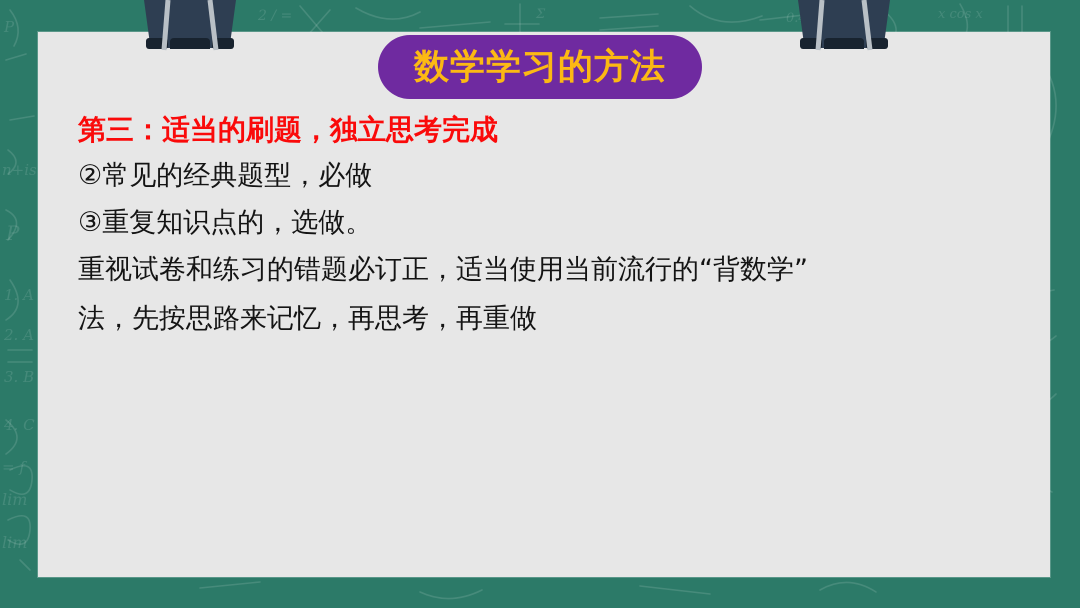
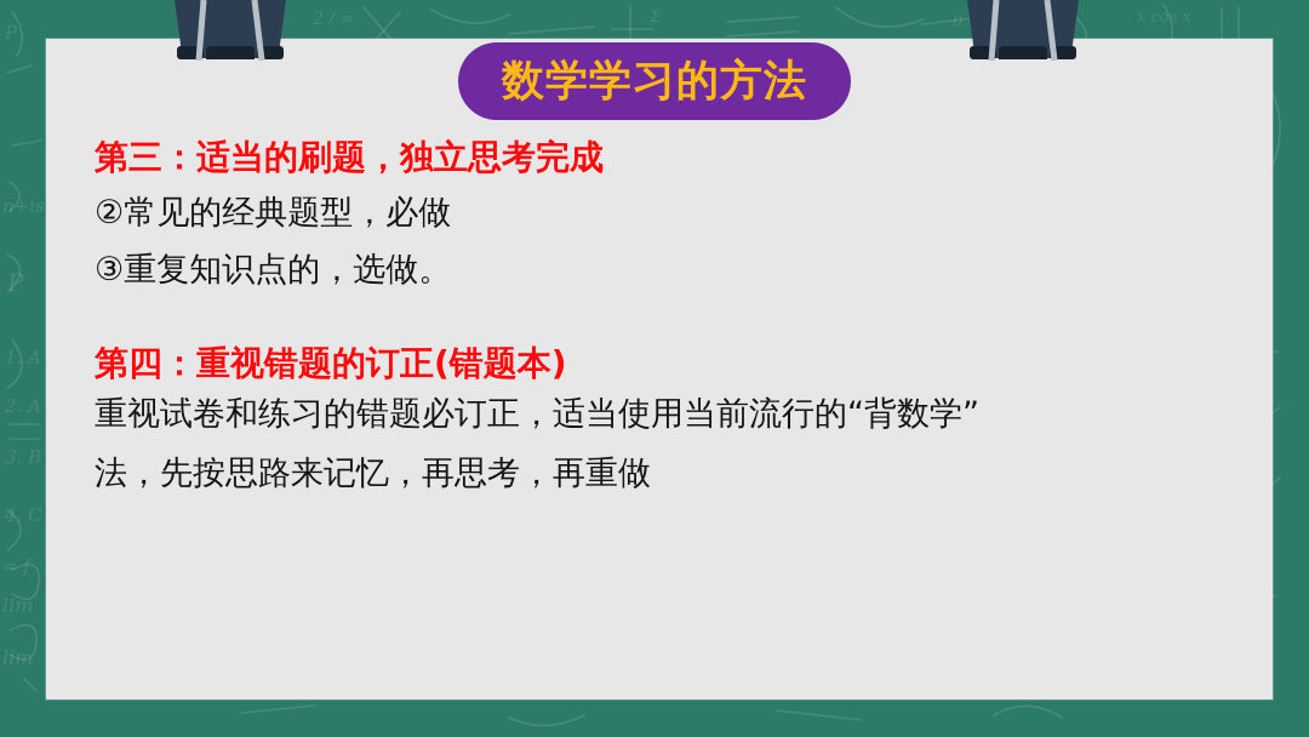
  P
  n+is
  P
  1. A
  2. A
  3. B
  4. C
  = f
  lim
  lim
  2 / =
  Σ
  x cos x
  数学学习的方法
  第三：适当的刷题，独立思考完成
  ②常见的经典题型，必做
  ③重复知识点的，选做。
+ 第四：重视错题的订正(错题本)
  重视试卷和练习的错题必订正，适当使用当前流行的“背数学”
  法，先按思路来记忆，再思考，再重做
